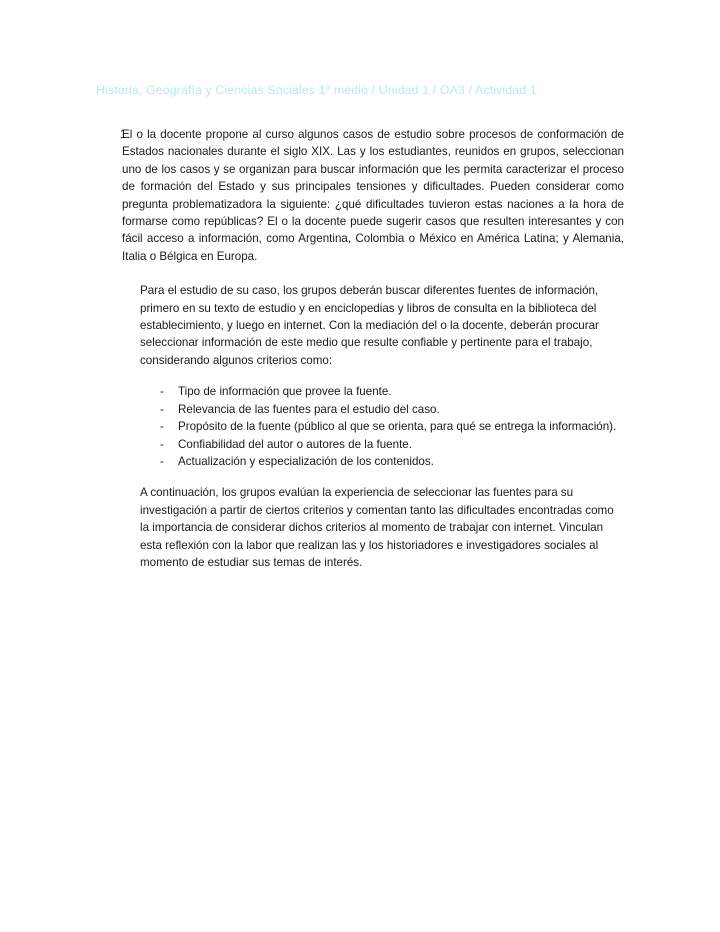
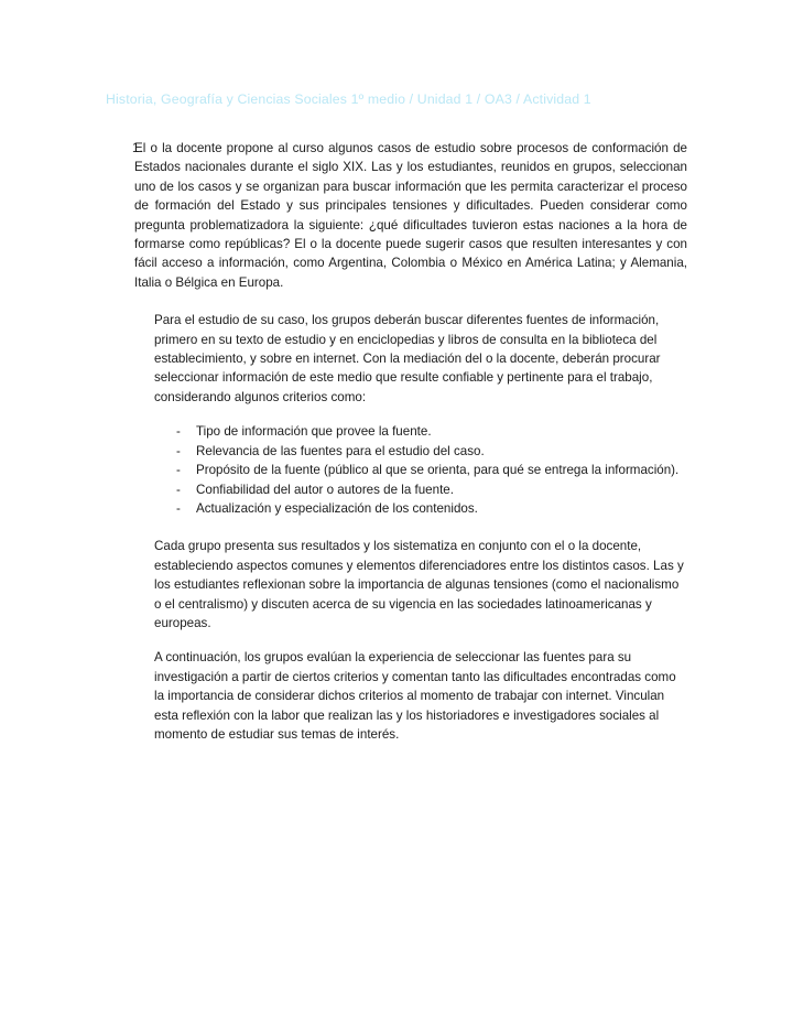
  Historia, Geografía y Ciencias Sociales 1º medio / Unidad 1 / OA3 / Actividad 1
  1.
  El o la docente propone al curso algunos casos de estudio sobre procesos de conformación de Estados nacionales durante el siglo XIX. Las y los estudiantes, reunidos en grupos, seleccionan uno de los casos y se organizan para buscar información que les permita caracterizar el proceso de formación del Estado y sus principales tensiones y dificultades. Pueden considerar como pregunta problematizadora la siguiente: ¿qué dificultades tuvieron estas naciones a la hora de formarse como repúblicas? El o la docente puede sugerir casos que resulten interesantes y con fácil acceso a información, como Argentina, Colombia o México en América Latina; y Alemania, Italia o Bélgica en Europa.
- Para el estudio de su caso, los grupos deberán buscar diferentes fuentes de información, primero en su texto de estudio y en enciclopedias y libros de consulta en la biblioteca del establecimiento, y luego en internet. Con la mediación del o la docente, deberán procurar seleccionar información de este medio que resulte confiable y pertinente para el trabajo, considerando algunos criterios como:
+ Para el estudio de su caso, los grupos deberán buscar diferentes fuentes de información, primero en su texto de estudio y en enciclopedias y libros de consulta en la biblioteca del establecimiento, y sobre en internet. Con la mediación del o la docente, deberán procurar seleccionar información de este medio que resulte confiable y pertinente para el trabajo, considerando algunos criterios como:
  -
  Tipo de información que provee la fuente.
  -
  Relevancia de las fuentes para el estudio del caso.
  -
  Propósito de la fuente (público al que se orienta, para qué se entrega la información).
  -
  Confiabilidad del autor o autores de la fuente.
  -
  Actualización y especialización de los contenidos.
+ Cada grupo presenta sus resultados y los sistematiza en conjunto con el o la docente, estableciendo aspectos comunes y elementos diferenciadores entre los distintos casos. Las y los estudiantes reflexionan sobre la importancia de algunas tensiones (como el nacionalismo o el centralismo) y discuten acerca de su vigencia en las sociedades latinoamericanas y europeas.
  A continuación, los grupos evalúan la experiencia de seleccionar las fuentes para su investigación a partir de ciertos criterios y comentan tanto las dificultades encontradas como la importancia de considerar dichos criterios al momento de trabajar con internet. Vinculan esta reflexión con la labor que realizan las y los historiadores e investigadores sociales al momento de estudiar sus temas de interés.
